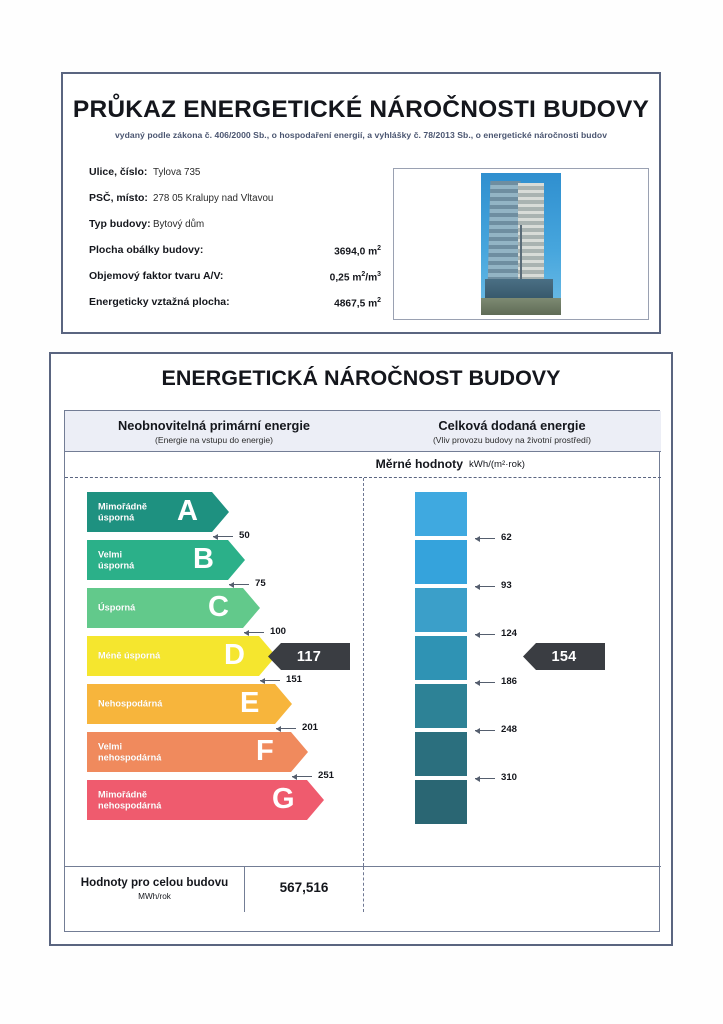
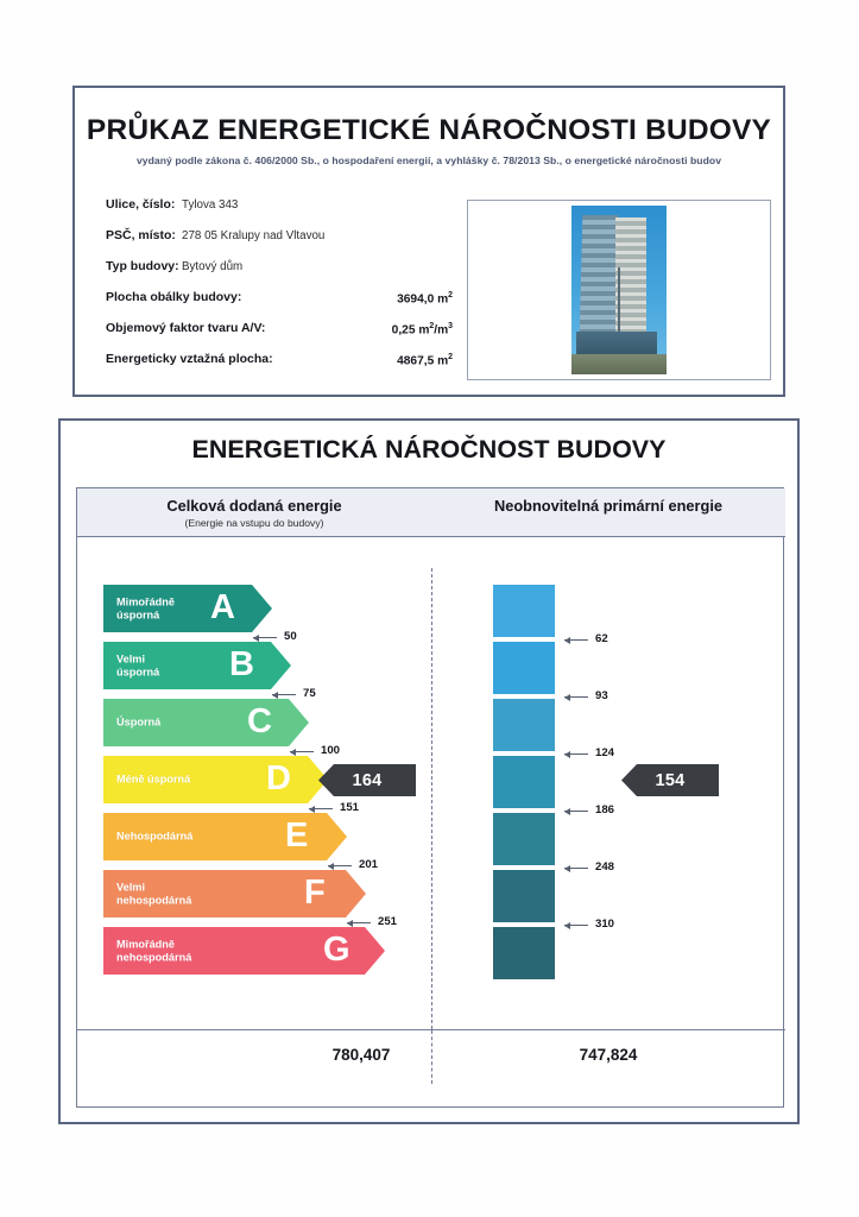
  PRŮKAZ ENERGETICKÉ NÁROČNOSTI BUDOVY
  vydaný podle zákona č. 406/2000 Sb., o hospodaření energií, a vyhlášky č. 78/2013 Sb., o energetické náročnosti budov
  Ulice, číslo:
- Tylova 735
+ Tylova 343
  PSČ, místo:
  278 05 Kralupy nad Vltavou
  Typ budovy:
  Bytový dům
  Plocha obálky budovy:
  3694,0 m
  Objemový faktor tvaru A/V:
  0,25 m /m
  Energeticky vztažná plocha:
  4867,5 m
  ENERGETICKÁ NÁROČNOST BUDOVY
- Neobnovitelná primární energie
+ Celková dodaná energie
- (Energie na vstupu do energie)
+ (Energie na vstupu do budovy)
- Celková dodaná energie
+ Neobnovitelná primární energie
- (Vliv provozu budovy na životní prostředí)
- Měrné hodnoty
- kWh/(m²·rok)
  Mimořádně
  úsporná
  A
  50
  Velmi
  úsporná
  B
  75
  Úsporná
  C
  100
  Méně úsporná
  D
  151
  Nehospodárná
  E
  201
  Velmi
  nehospodárná
  F
  251
  Mimořádně
  nehospodárná
  G
  62
  93
  124
  186
  248
  310
- 117
+ 164
  154
- Hodnoty pro celou budovu
- MWh/rok
- 567,516
+ 780,407
+ 747,824
